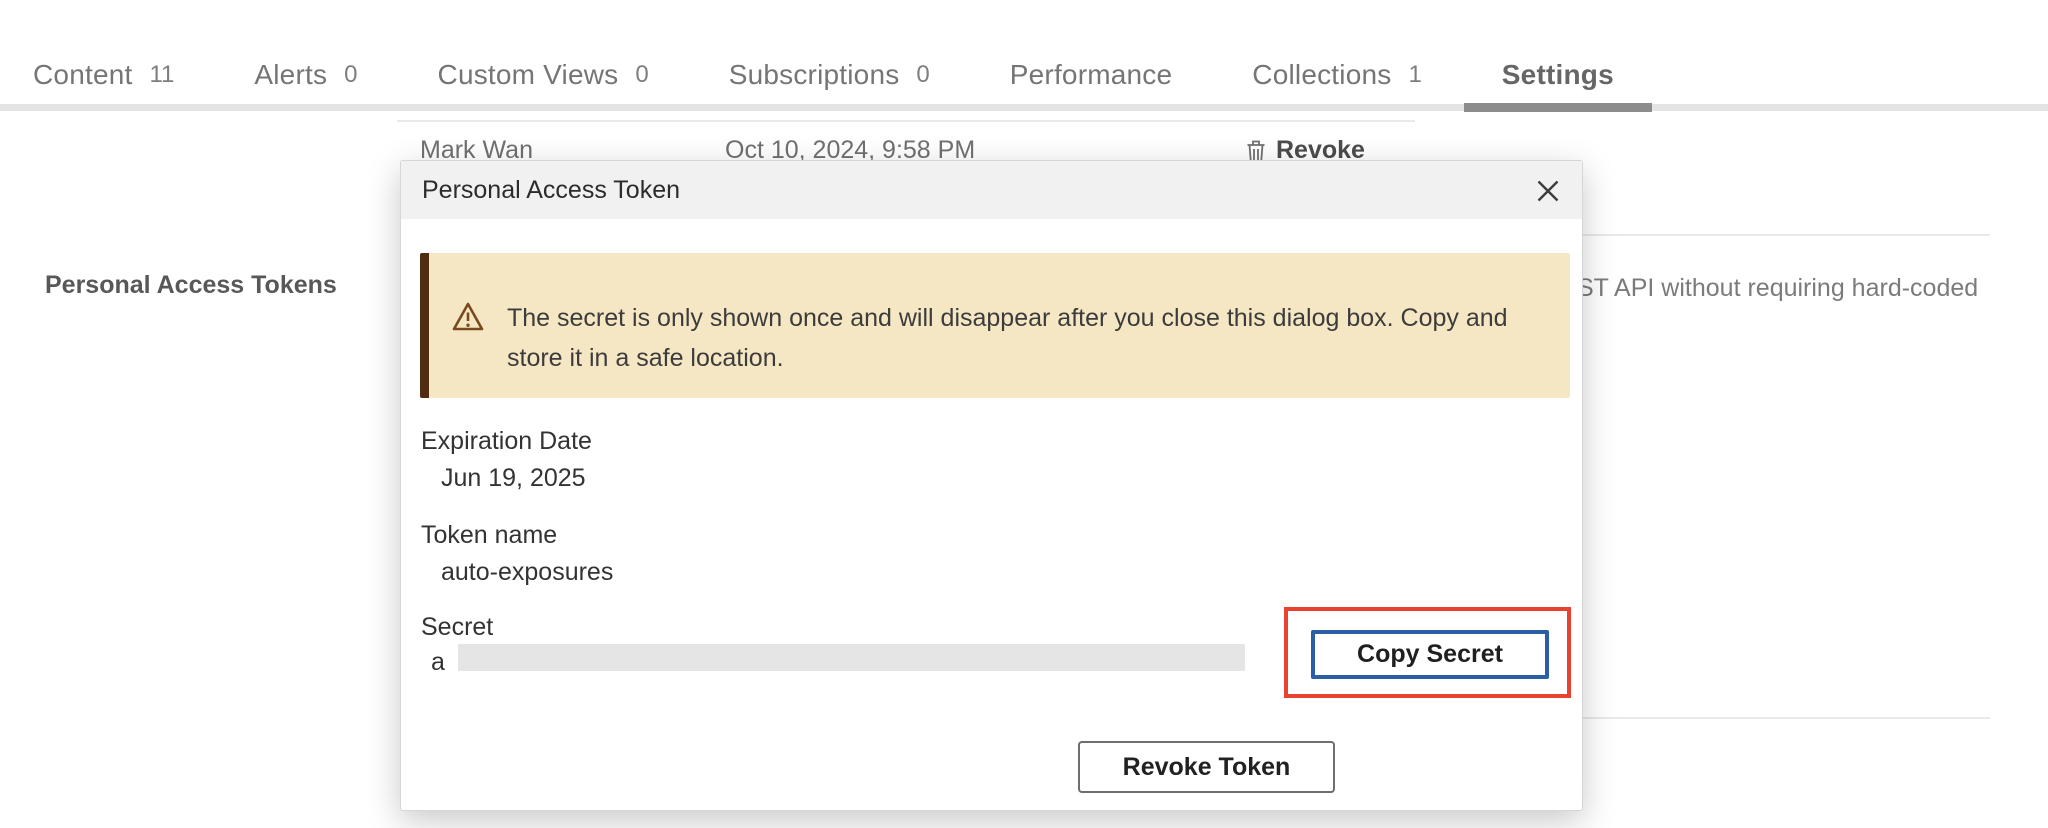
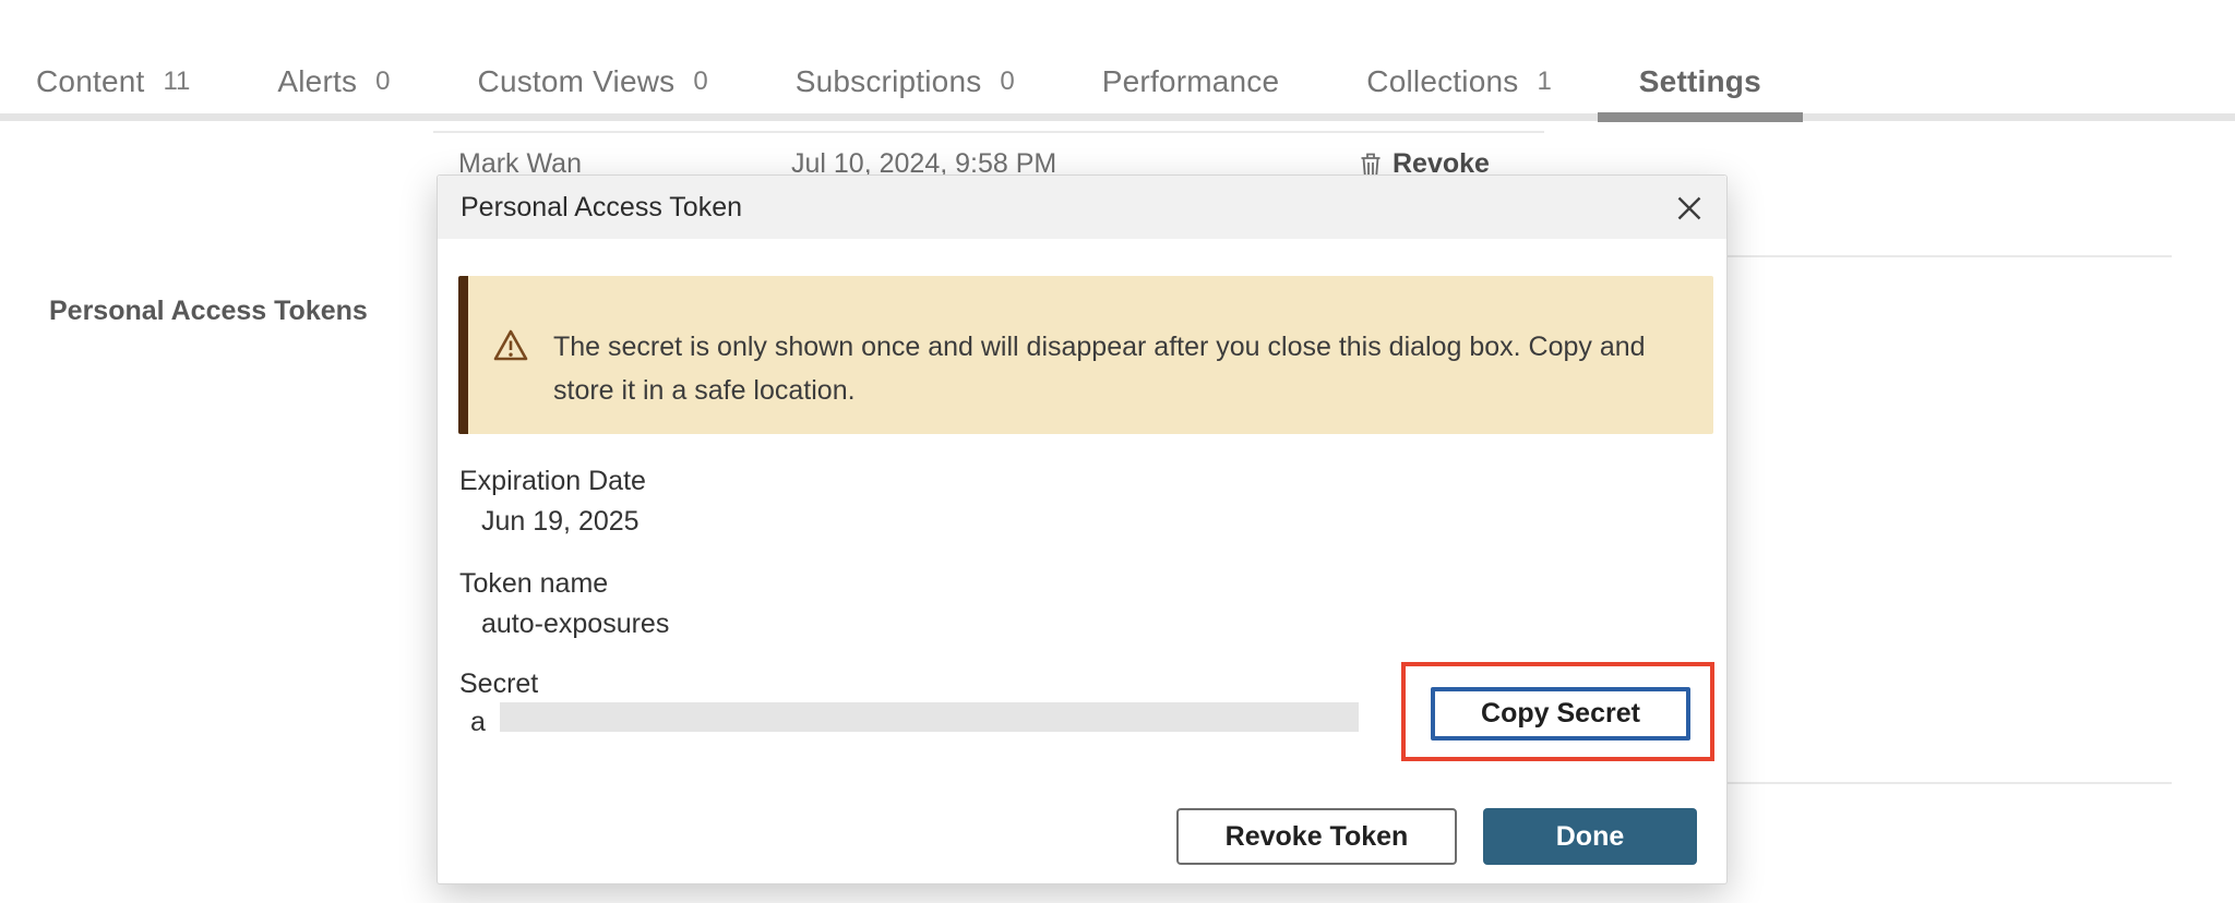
  Mark Wan
- Oct 10, 2024, 9:58 PM
+ Jul 10, 2024, 9:58 PM
  Revoke
  Personal Access Tokens
- ST API without requiring hard-coded
  Content
  11
  Alerts
  0
  Custom Views
  0
  Subscriptions
  0
  Performance
  Collections
  1
  Settings
  Personal Access Token
  The secret is only shown once and will disappear after you close this dialog box. Copy and store it in a safe location.
  Expiration Date
  Jun 19, 2025
  Token name
  auto-exposures
  Secret
  a
  Copy Secret
  Revoke Token
+ Done
